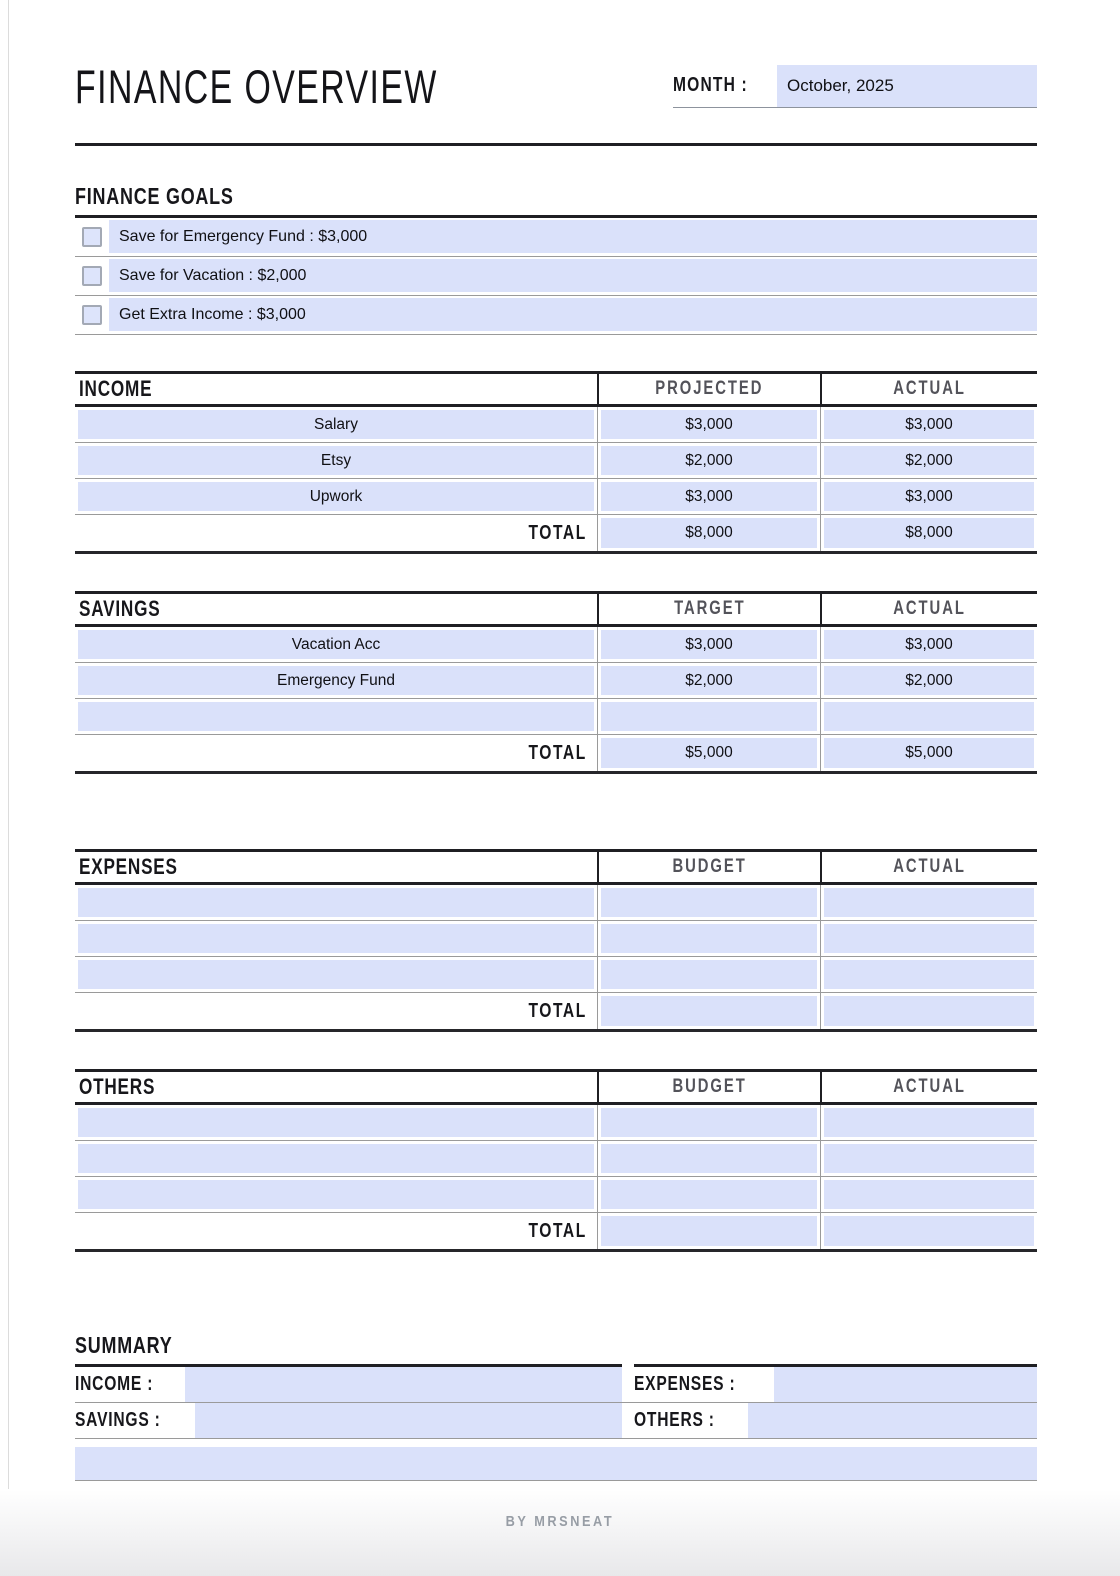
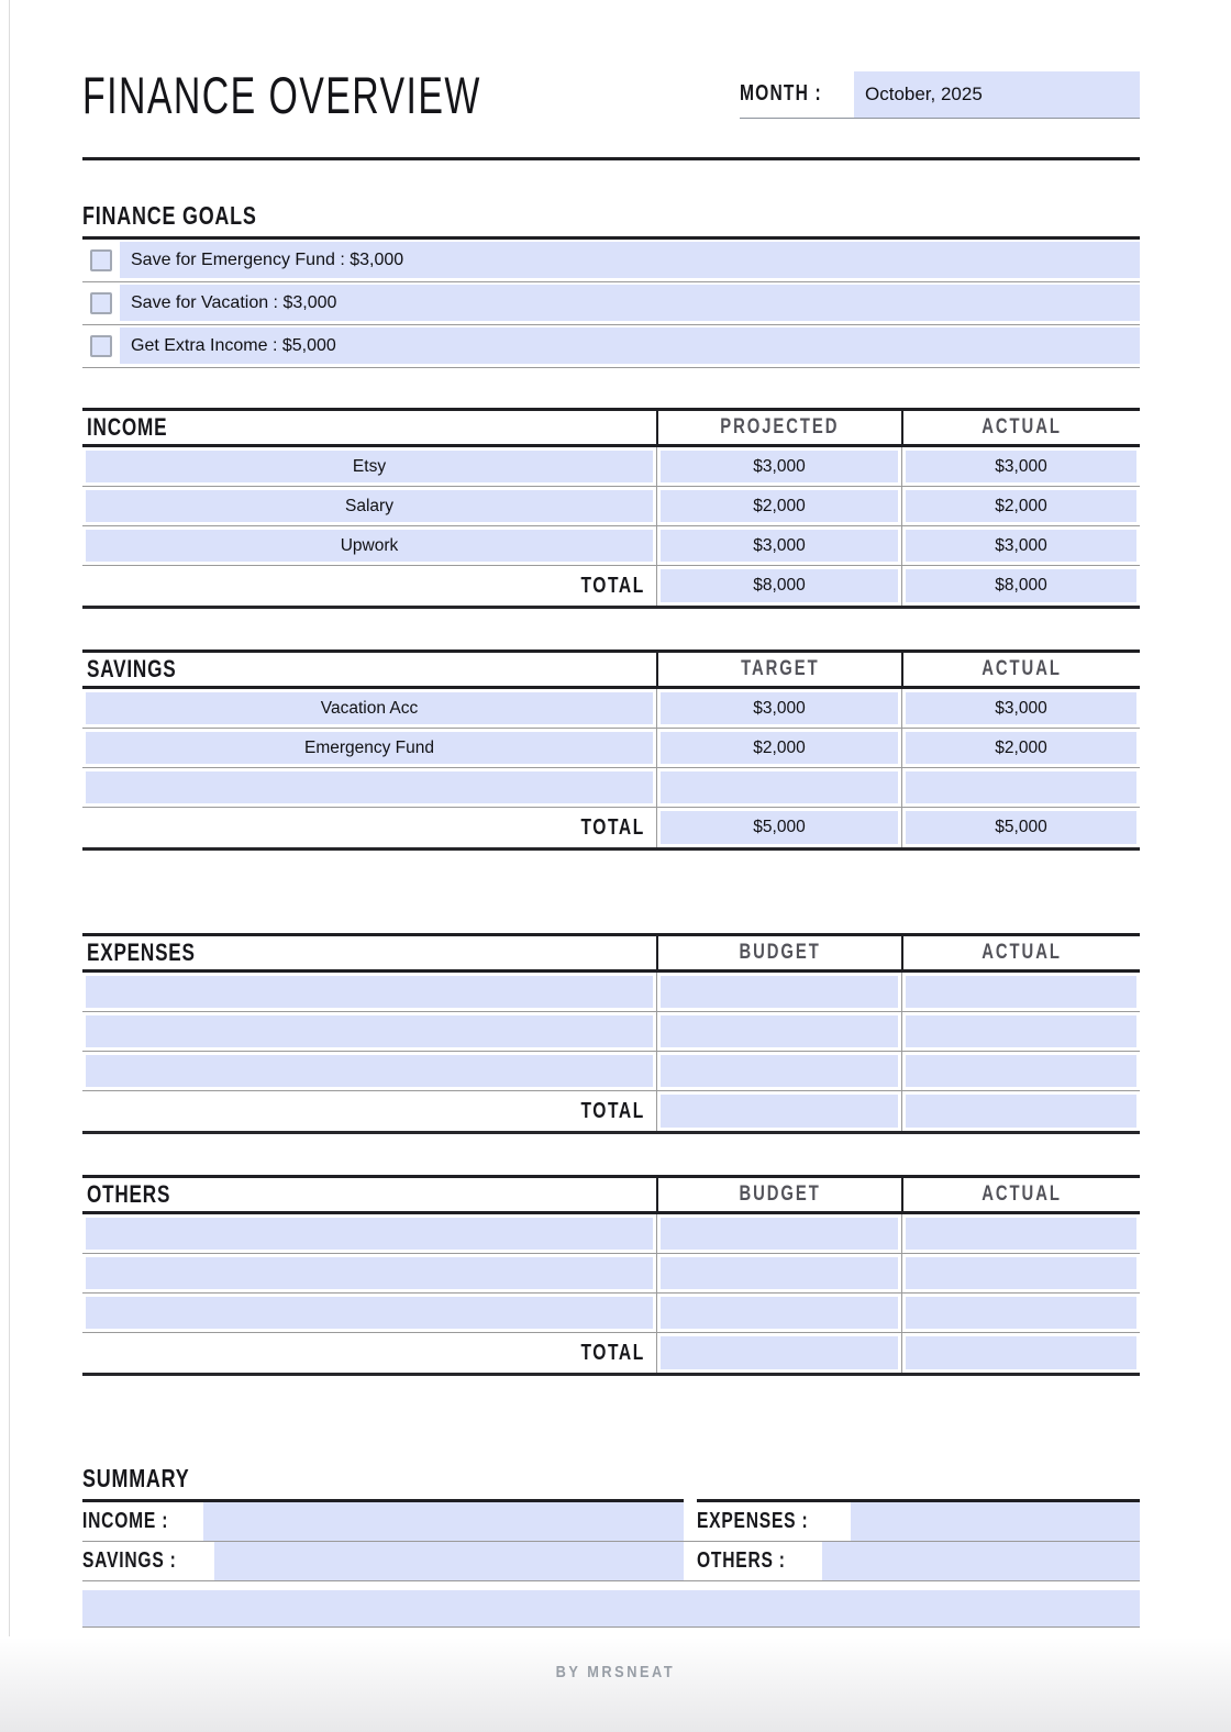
  FINANCE OVERVIEW
  MONTH :
  October, 2025
  FINANCE GOALS
  Save for Emergency Fund : $3,000
- Save for Vacation : $2,000
+ Save for Vacation : $3,000
- Get Extra Income : $3,000
+ Get Extra Income : $5,000
  INCOME
  PROJECTED
  ACTUAL
- Salary
+ Etsy
  $3,000
  $3,000
- Etsy
+ Salary
  $2,000
  $2,000
  Upwork
  $3,000
  $3,000
  TOTAL
  $8,000
  $8,000
  SAVINGS
  TARGET
  ACTUAL
  Vacation Acc
  $3,000
  $3,000
  Emergency Fund
  $2,000
  $2,000
  TOTAL
  $5,000
  $5,000
  EXPENSES
  BUDGET
  ACTUAL
  TOTAL
  OTHERS
  BUDGET
  ACTUAL
  TOTAL
  SUMMARY
  INCOME :
  EXPENSES :
  SAVINGS :
  OTHERS :
  BY MRSNEAT
